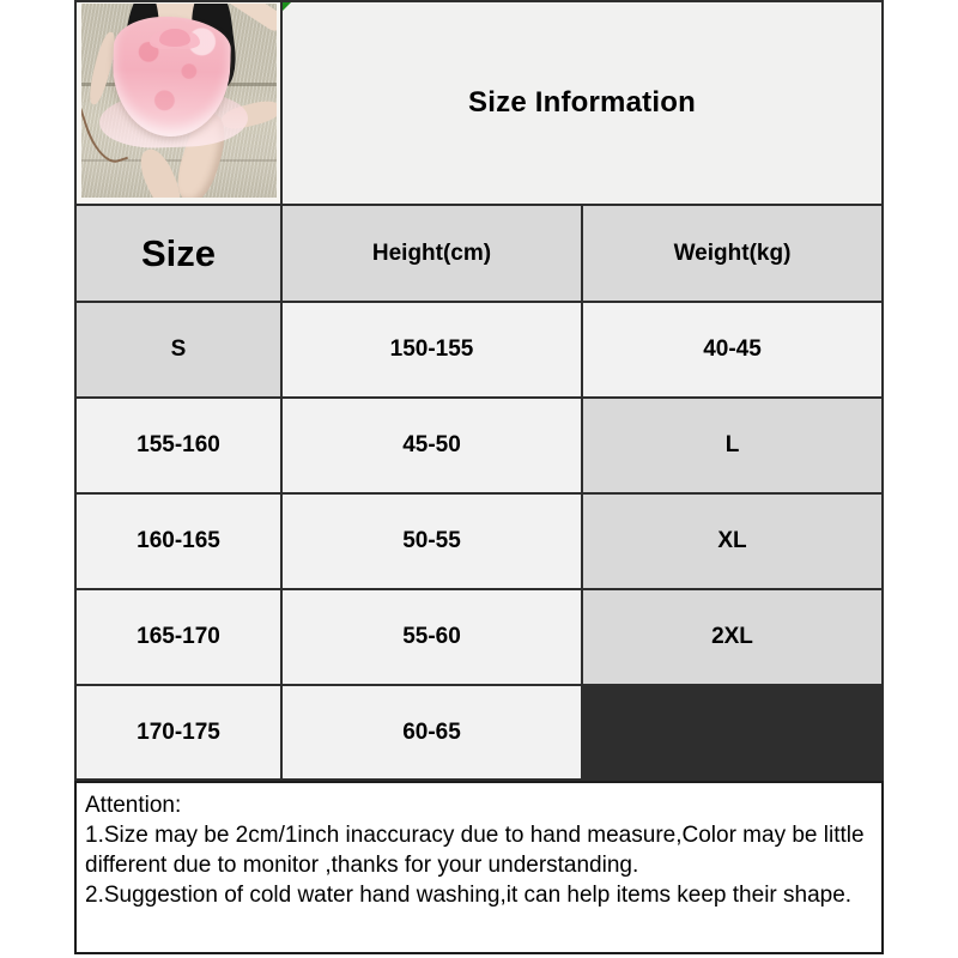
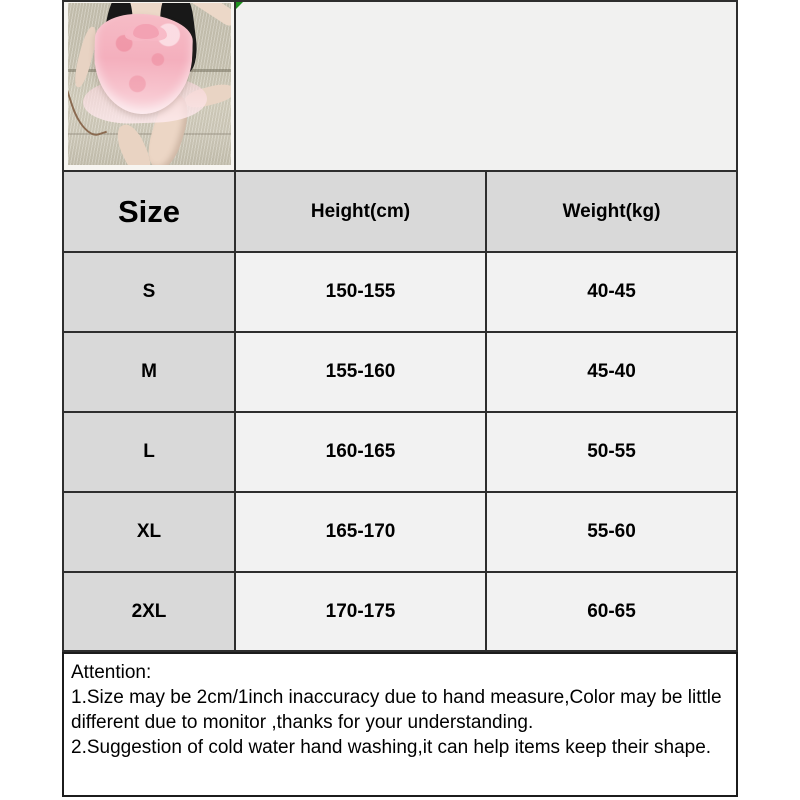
- Size Information
  Size
  Height(cm)
  Weight(kg)
  S
  150-155
  40-45
+ M
  155-160
- 45-50
+ 45-40
  L
  160-165
  50-55
  XL
  165-170
  55-60
  2XL
  170-175
  60-65
  Attention:
  1.Size may be 2cm/1inch inaccuracy due to hand measure,Color may be little different due to monitor ,thanks for your understanding.
  2.Suggestion of cold water hand washing,it can help items keep their shape.
